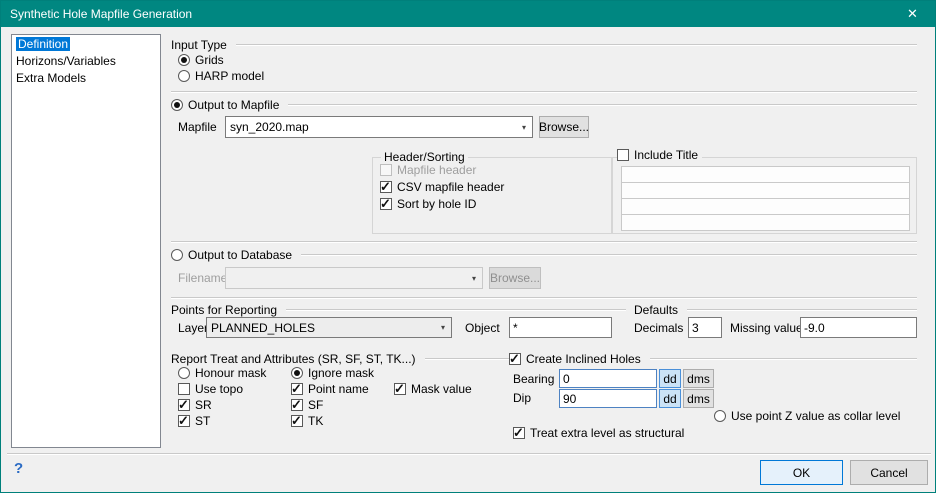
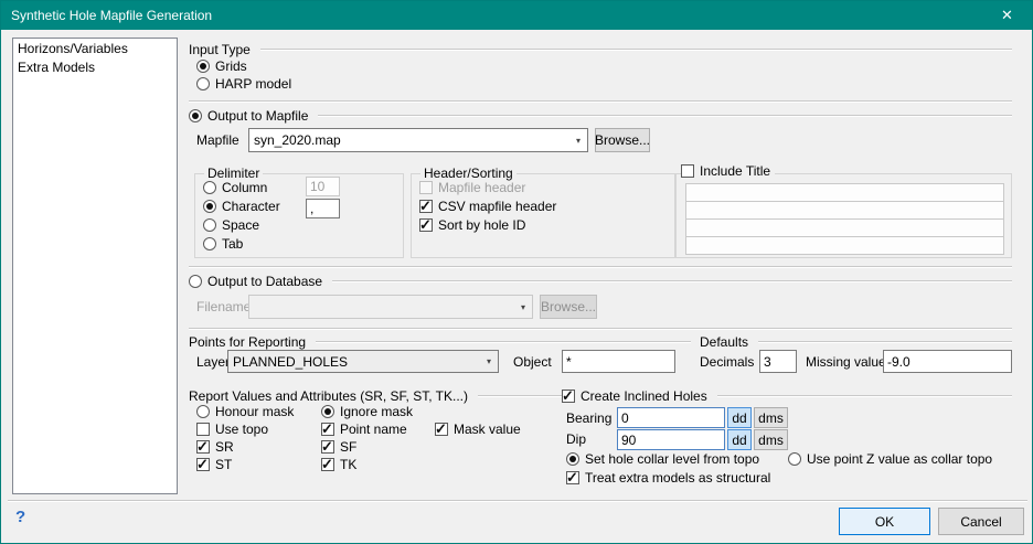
  Synthetic Hole Mapfile Generation
  ✕
- Definition
  Horizons/Variables
  Extra Models
  Input Type
  Grids
  HARP model
  Output to Mapfile
  Mapfile
  syn_2020.map
  ▾
  Browse...
+ Delimiter
+ Column
+ 10
+ Character
+ ,
+ Space
+ Tab
  Header/Sorting
  Mapfile header
  CSV mapfile header
  Sort by hole ID
  Include Title
  Output to Database
  Filenam
  ▾
  Browse...
  Points for Reporting
  Defaults
  Laye
  PLANNED_HOLES
  ▾
  Object
  *
  Decimals
  3
  Missing valu
  -9.0
- Report Treat and Attributes (SR, SF, ST, TK...)
+ Report Values and Attributes (SR, SF, ST, TK...)
  Honour mask
  Ignore mask
  Use topo
  Point name
  Mask value
  SR
  SF
  ST
  TK
  Create Inclined Holes
  Bearing
  0
  dd
  dms
  Dip
  90
  dd
  dms
+ Set hole collar level from topo
- Use point Z value as collar level
+ Use point Z value as collar topo
- Treat extra level as structural
+ Treat extra models as structural
  ?
  OK
  Cancel
